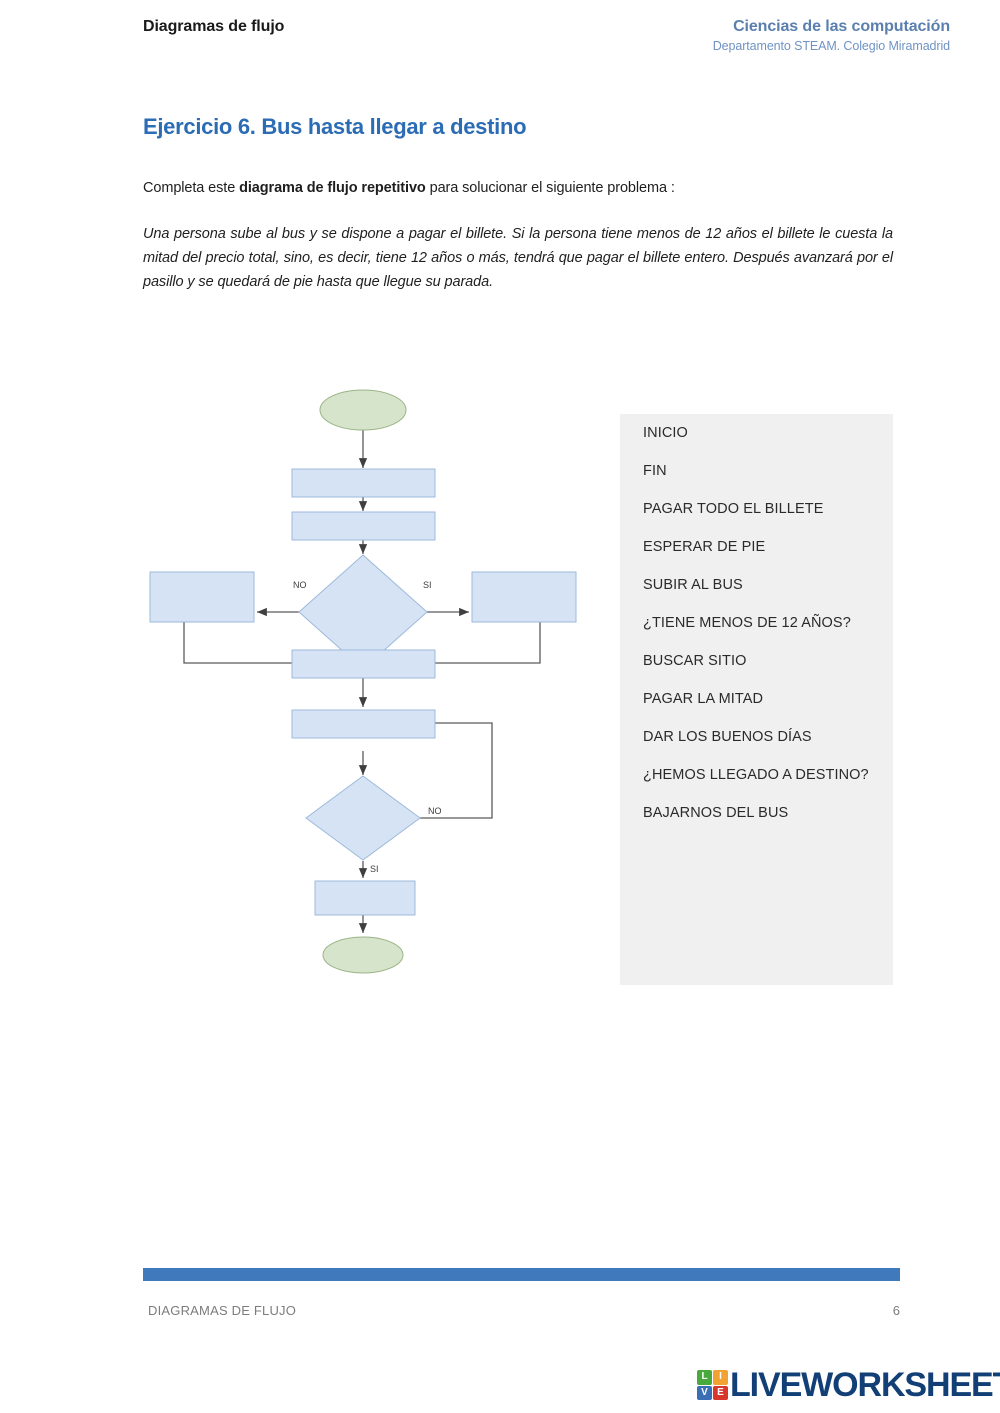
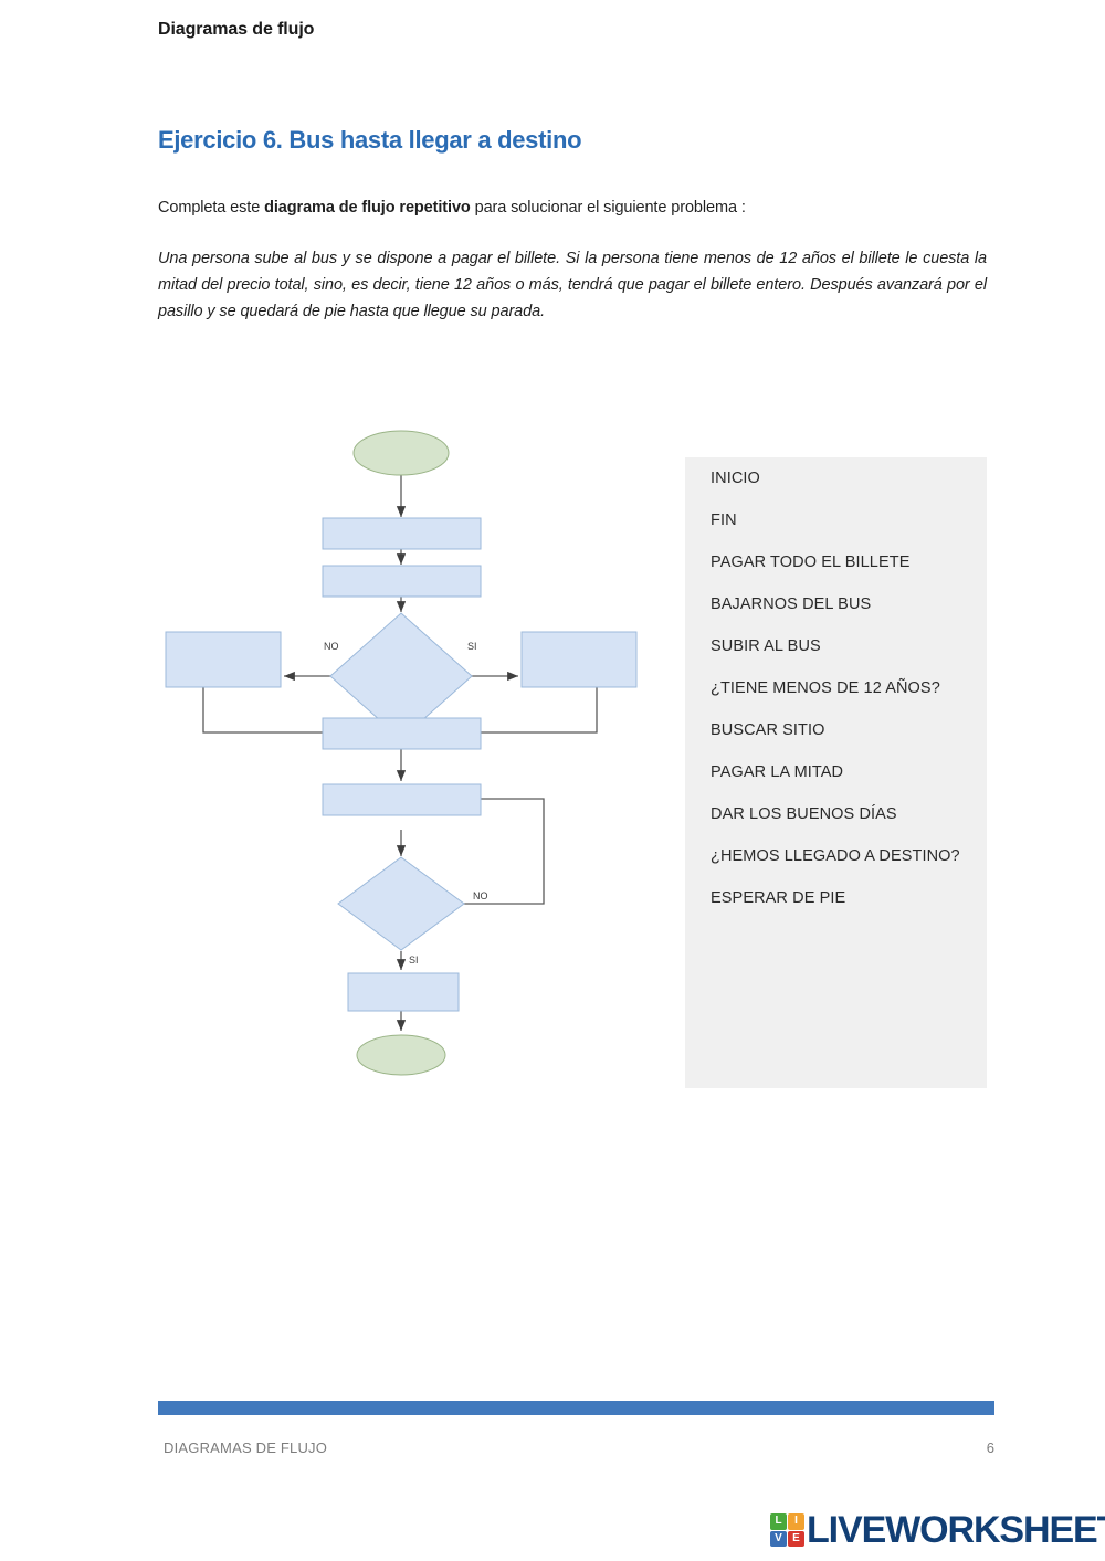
  Diagramas de flujo
- Ciencias de las computación
- Departamento STEAM. Colegio Miramadrid
  Ejercicio 6. Bus hasta llegar a destino
  Completa este diagrama de flujo repetitivo para solucionar el siguiente problema :
  Una persona sube al bus y se dispone a pagar el billete. Si la persona tiene menos de 12 años el billete le cuesta la mitad del precio total, sino, es decir, tiene 12 años o más, tendrá que pagar el billete entero. Después avanzará por el pasillo y se quedará de pie hasta que llegue su parada.
  NO
  SI
  NO
  SI
  INICIO
  FIN
  PAGAR TODO EL BILLETE
- ESPERAR DE PIE
+ BAJARNOS DEL BUS
  SUBIR AL BUS
  ¿TIENE MENOS DE 12 AÑOS?
  BUSCAR SITIO
  PAGAR LA MITAD
  DAR LOS BUENOS DÍAS
  ¿HEMOS LLEGADO A DESTINO?
- BAJARNOS DEL BUS
+ ESPERAR DE PIE
  DIAGRAMAS DE FLUJO
  6
  L
  I
  V
  E
  LIVEWORKSHEE
